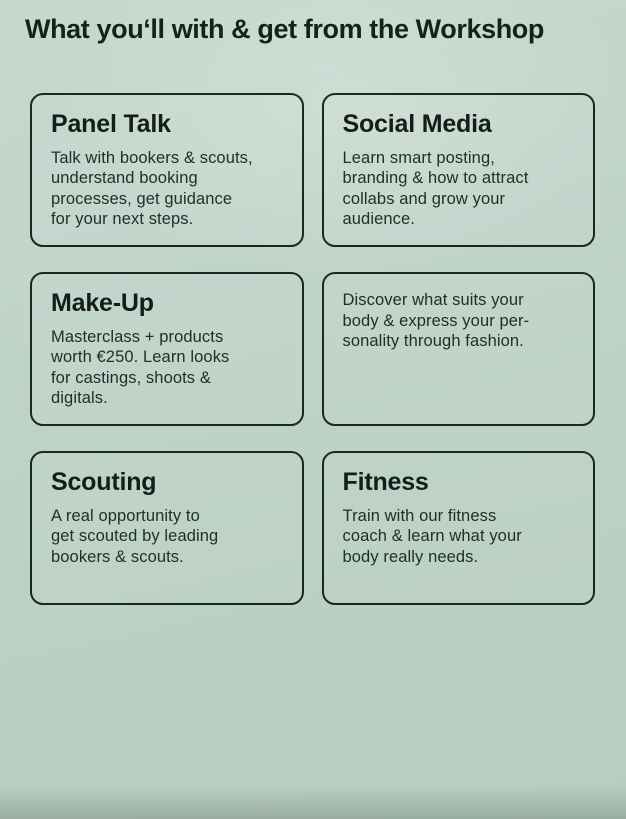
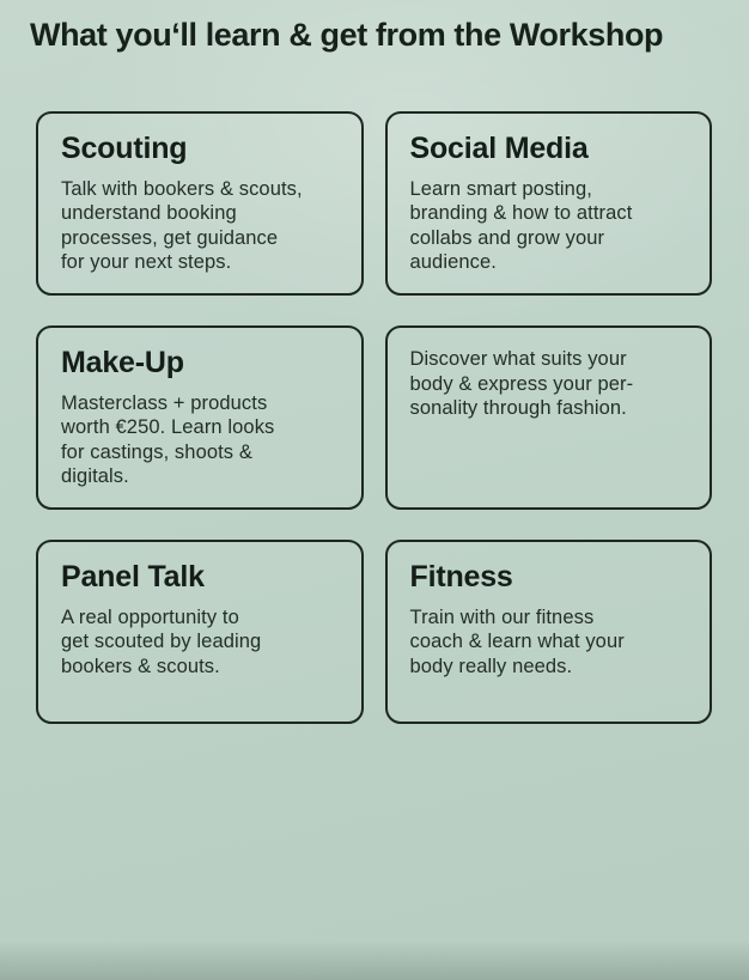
- What you‘ll with & get from the Workshop
+ What you‘ll learn & get from the Workshop
- Panel Talk
+ Scouting
  Talk with bookers & scouts,
  understand booking
  processes, get guidance
  for your next steps.
  Social Media
  Learn smart posting,
  branding & how to attract
  collabs and grow your
  audience.
  Make-Up
  Masterclass + products
  worth €250. Learn looks
  for castings, shoots &
  digitals.
  Discover what suits your
  body & express your per-
  sonality through fashion.
- Scouting
+ Panel Talk
  A real opportunity to
  get scouted by leading
  bookers & scouts.
  Fitness
  Train with our fitness
  coach & learn what your
  body really needs.
